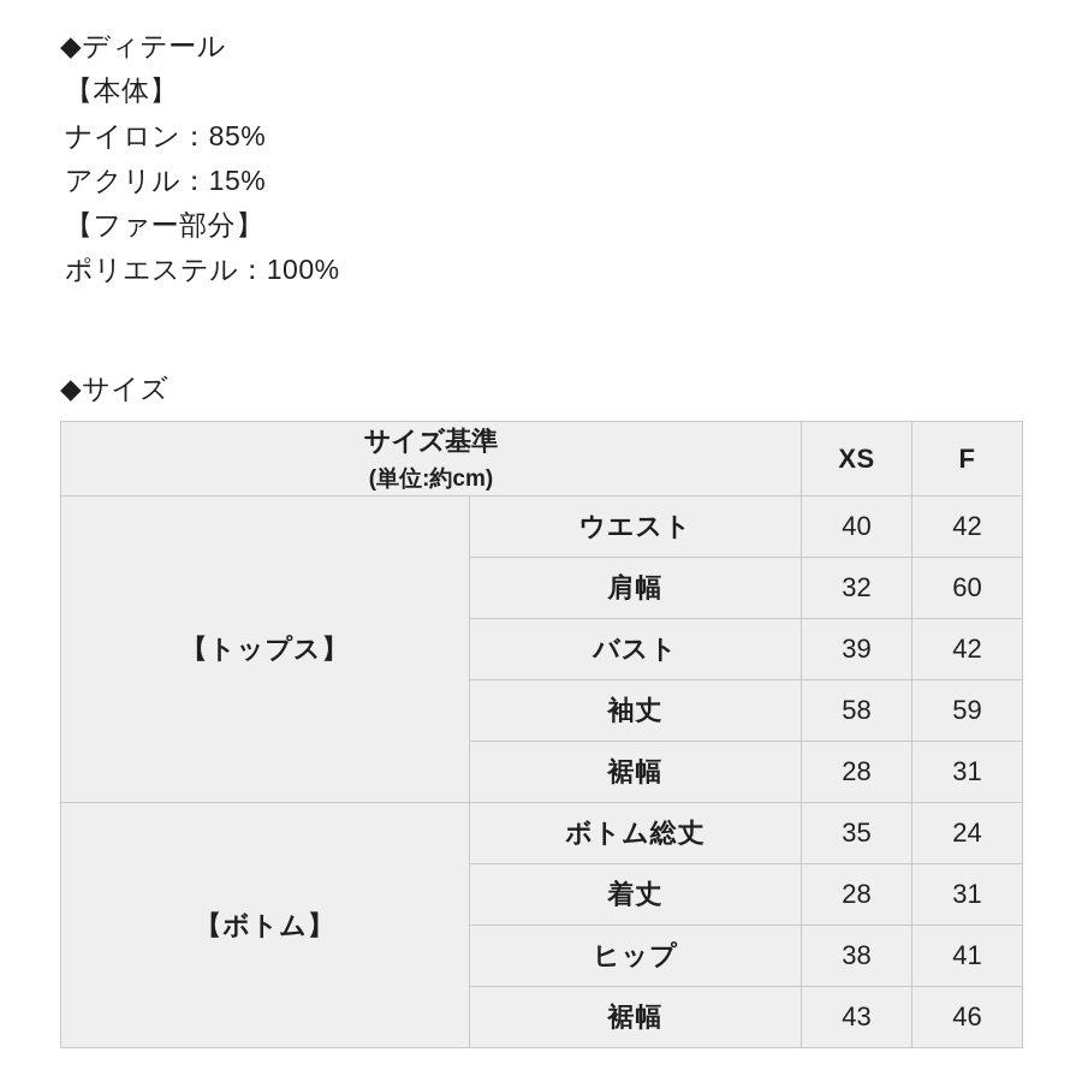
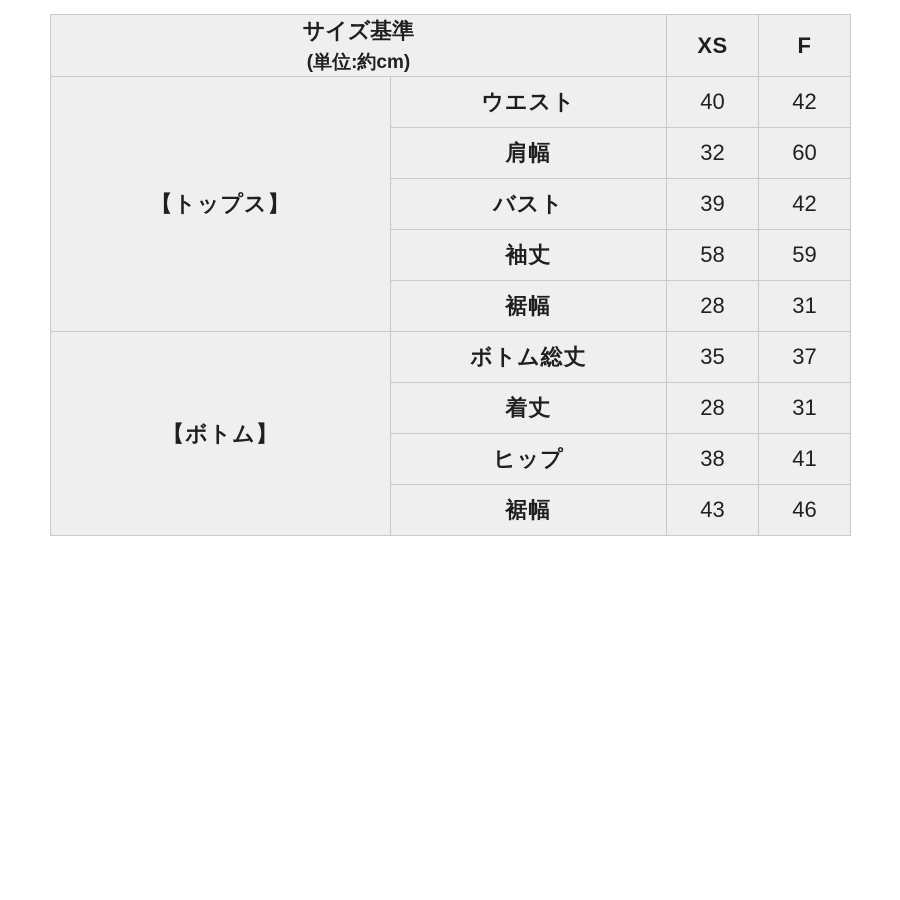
- ◆ディテール
- 【本体】
- ナイロン：85%
- アクリル：15%
- 【ファー部分】
- ポリエステル：100%
- ◆サイズ
  サイズ基準 (単位:約cm)	XS	F
  【トップス】	ウエスト	40	42
  肩幅	32	60
  バスト	39	42
  袖丈	58	59
  裾幅	28	31
- 【ボトム】	ボトム総丈	35	24
+ 【ボトム】	ボトム総丈	35	37
  着丈	28	31
  ヒップ	38	41
  裾幅	43	46
